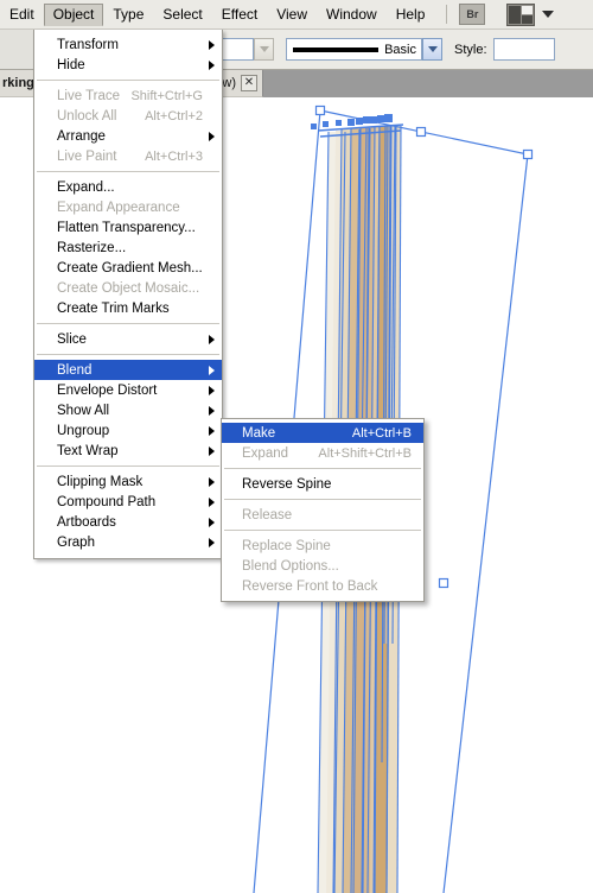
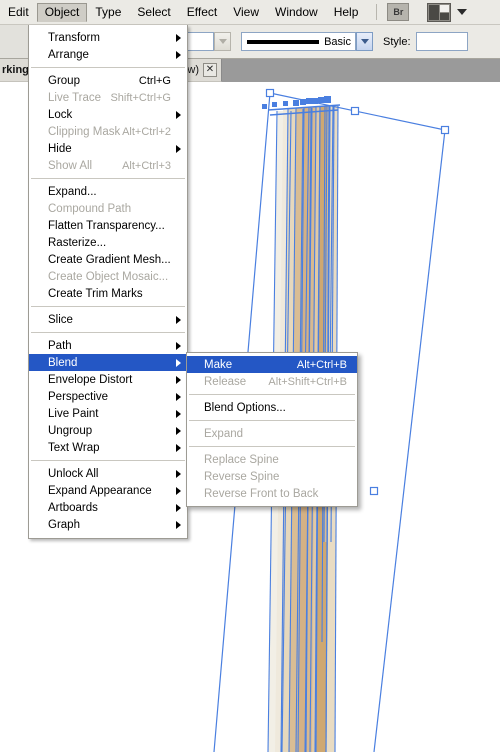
  rking
  w)
  ✕
  Basic
  Style:
  Edit
  Object
  Type
  Select
  Effect
  View
  Window
  Help
  Br
  Transform
- Hide
+ Arrange
+ Group
+ Ctrl+G
  Live Trace
  Shift+Ctrl+G
+ Lock
- Unlock All
+ Clipping Mask
  Alt+Ctrl+2
- Arrange
+ Hide
- Live Paint
+ Show All
  Alt+Ctrl+3
  Expand...
- Expand Appearance
+ Compound Path
  Flatten Transparency...
  Rasterize...
  Create Gradient Mesh...
  Create Object Mosaic...
  Create Trim Marks
  Slice
+ Path
  Blend
  Envelope Distort
+ Perspective
- Show All
+ Live Paint
  Ungroup
  Text Wrap
- Clipping Mask
+ Unlock All
- Compound Path
+ Expand Appearance
  Artboards
  Graph
  Make
  Alt+Ctrl+B
- Expand
+ Release
  Alt+Shift+Ctrl+B
- Reverse Spine
+ Blend Options...
- Release
+ Expand
  Replace Spine
- Blend Options...
+ Reverse Spine
  Reverse Front to Back
